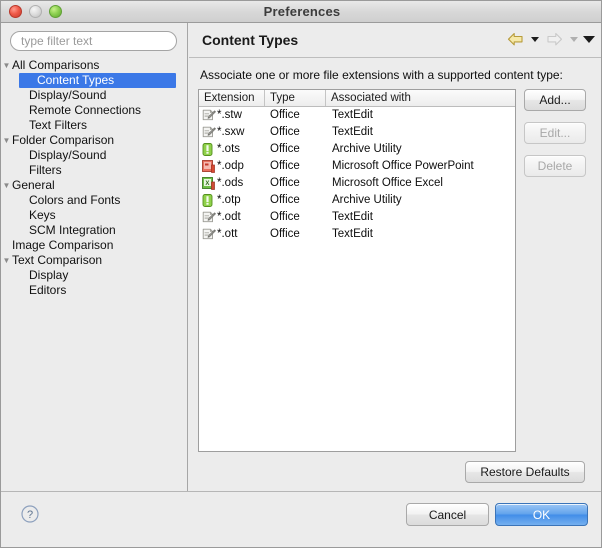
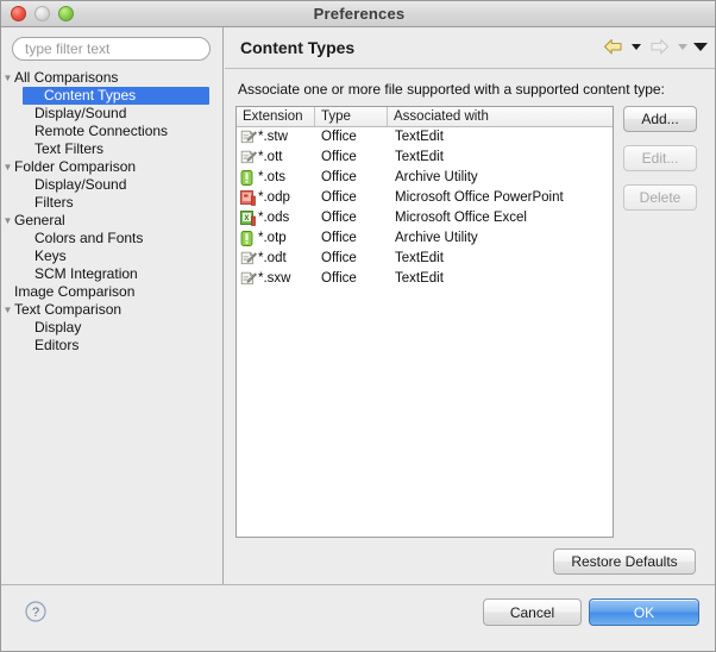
  Preferences
  type filter text
  ▼
  All Comparisons
  Content Types
  Display/Sound
  Remote Connections
  Text Filters
  ▼
  Folder Comparison
  Display/Sound
  Filters
  ▼
  General
  Colors and Fonts
  Keys
  SCM Integration
  Image Comparison
  ▼
  Text Comparison
  Display
  Editors
  Content Types
- Associate one or more file extensions with a supported content type:
+ Associate one or more file supported with a supported content type:
  Extension
  Type
  Associated with
  *.stw
  Office
  TextEdit
- *.sxw
+ *.ott
  Office
  TextEdit
  *.ots
  Office
  Archive Utility
  *.odp
  Office
  Microsoft Office PowerPoint
  *.ods
  Office
  Microsoft Office Excel
  *.otp
  Office
  Archive Utility
  *.odt
  Office
  TextEdit
- *.ott
+ *.sxw
  Office
  TextEdit
  Add...
  Edit...
  Delete
  Restore Defaults
  ?
  Cancel
  OK
